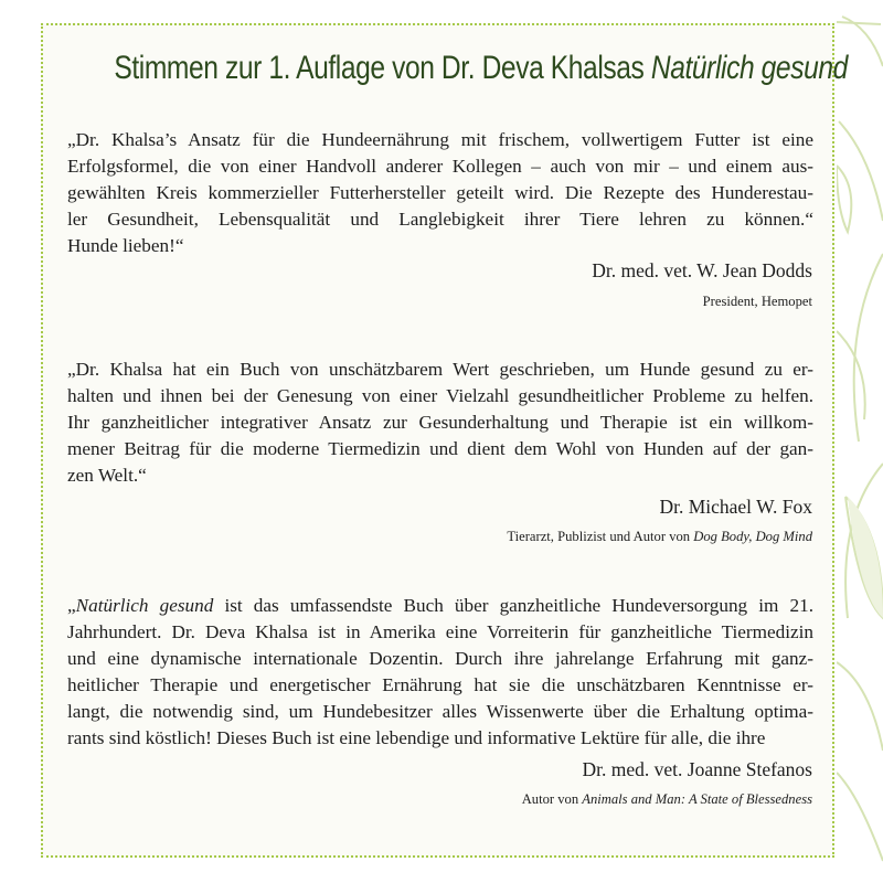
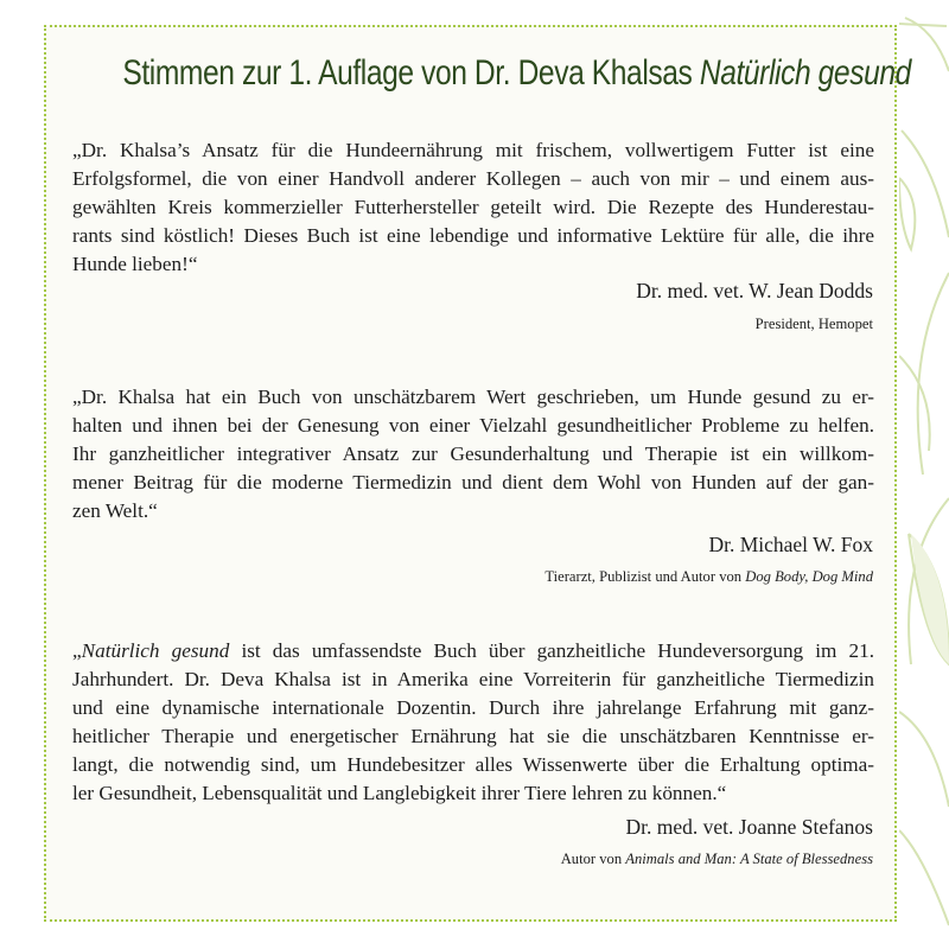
  Stimmen zur 1. Auflage von Dr. Deva Khalsas Natürlich gesund
  „Dr. Khalsa’s Ansatz für die Hundeernährung mit frischem, vollwertigem Futter ist eine
  Erfolgsformel, die von einer Handvoll anderer Kollegen – auch von mir – und einem aus-
  gewählten Kreis kommerzieller Futterhersteller geteilt wird. Die Rezepte des Hunderestau-
- ler Gesundheit, Lebensqualität und Langlebigkeit ihrer Tiere lehren zu können.“
+ rants sind köstlich! Dieses Buch ist eine lebendige und informative Lektüre für alle, die ihre
  Hunde lieben!“
  Dr. med. vet. W. Jean Dodds
  President, Hemopet
  „Dr. Khalsa hat ein Buch von unschätzbarem Wert geschrieben, um Hunde gesund zu er-
  halten und ihnen bei der Genesung von einer Vielzahl gesundheitlicher Probleme zu helfen.
  Ihr ganzheitlicher integrativer Ansatz zur Gesunderhaltung und Therapie ist ein willkom-
  mener Beitrag für die moderne Tiermedizin und dient dem Wohl von Hunden auf der gan-
  zen Welt.“
  Dr. Michael W. Fox
  Tierarzt, Publizist und Autor von Dog Body, Dog Mind
  „Natürlich gesund ist das umfassendste Buch über ganzheitliche Hundeversorgung im 21.
  Jahrhundert. Dr. Deva Khalsa ist in Amerika eine Vorreiterin für ganzheitliche Tiermedizin
  und eine dynamische internationale Dozentin. Durch ihre jahrelange Erfahrung mit ganz-
  heitlicher Therapie und energetischer Ernährung hat sie die unschätzbaren Kenntnisse er-
  langt, die notwendig sind, um Hundebesitzer alles Wissenwerte über die Erhaltung optima-
- rants sind köstlich! Dieses Buch ist eine lebendige und informative Lektüre für alle, die ihre
+ ler Gesundheit, Lebensqualität und Langlebigkeit ihrer Tiere lehren zu können.“
  Dr. med. vet. Joanne Stefanos
  Autor von Animals and Man: A State of Blessedness
